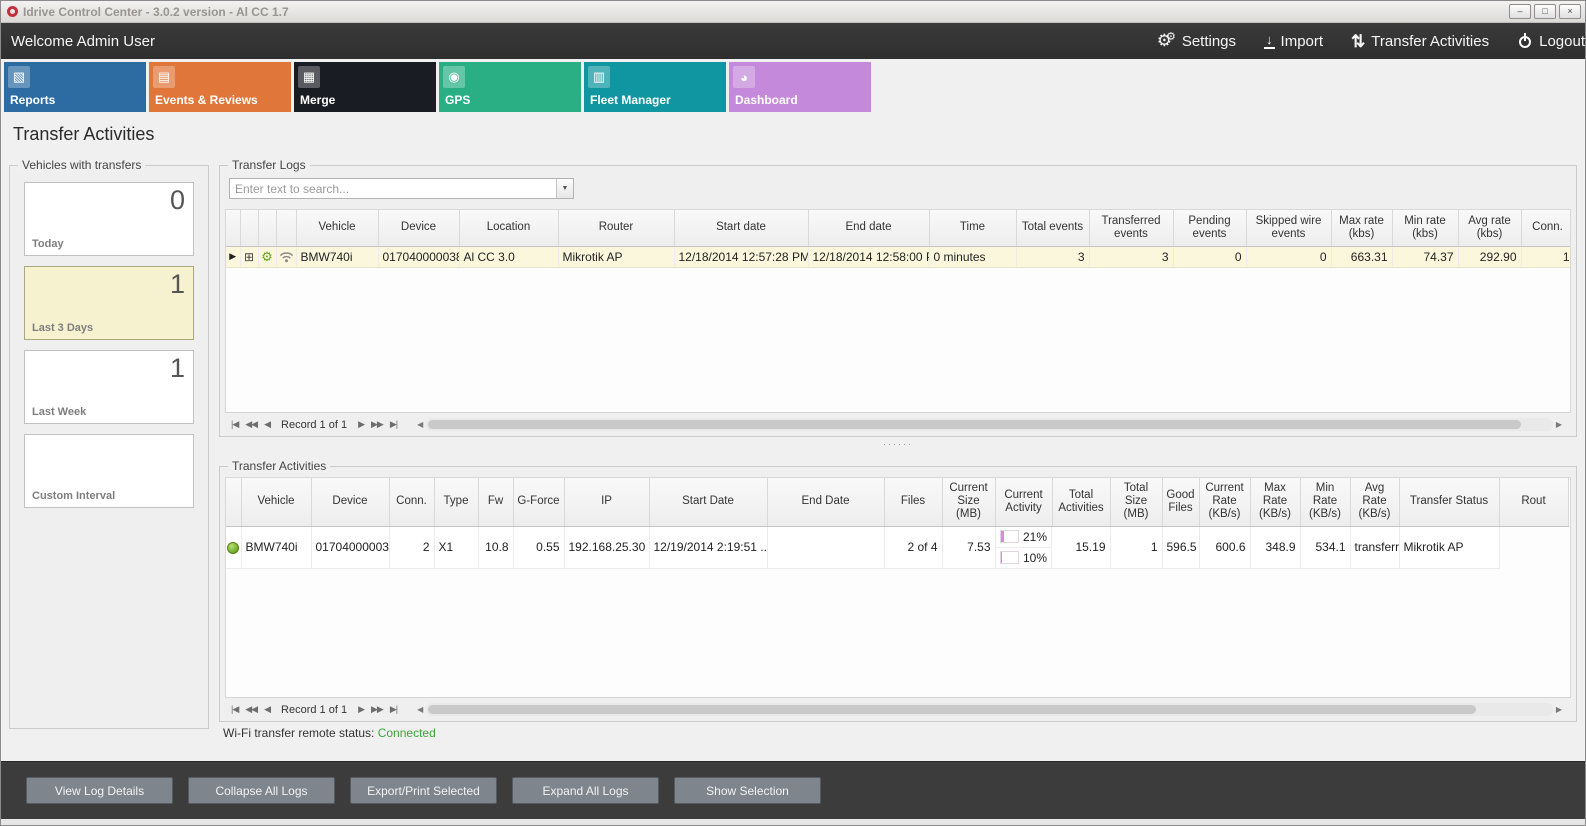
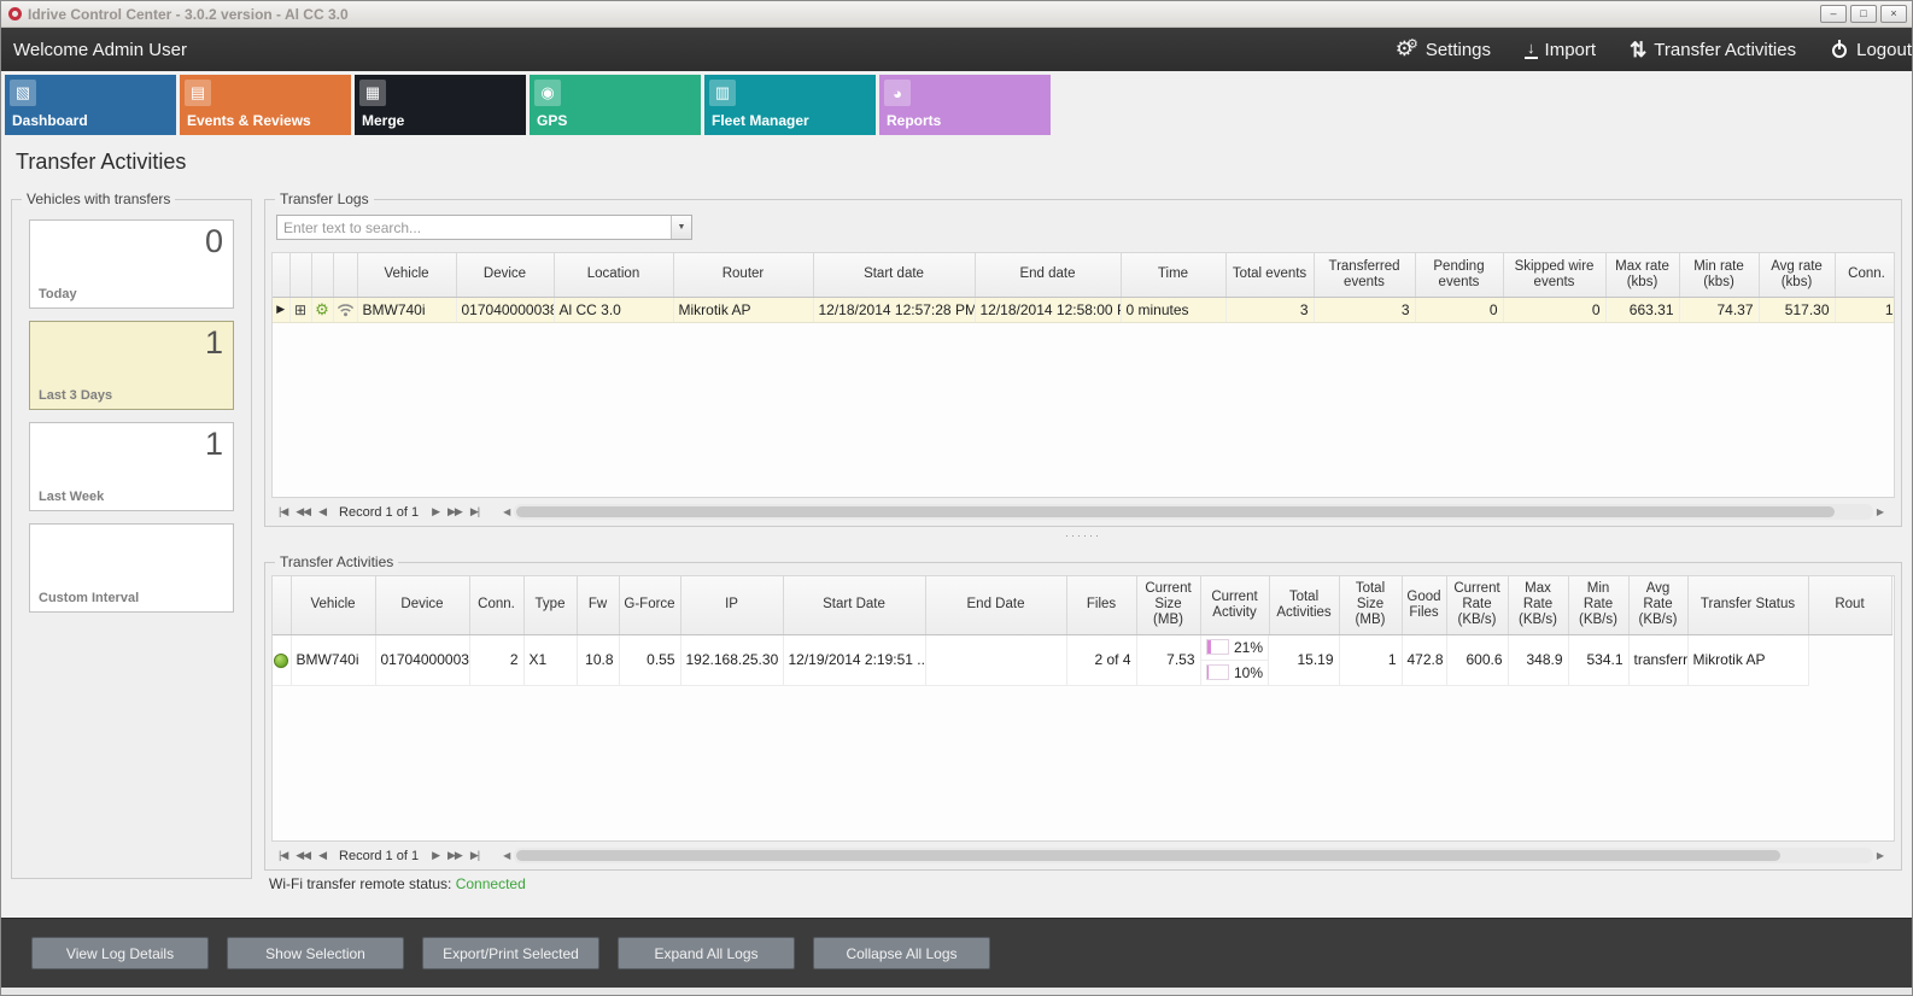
- Idrive Control Center - 3.0.2 version - Al CC 1.7
+ Idrive Control Center - 3.0.2 version - Al CC 3.0
  –
  □
  ×
  Welcome Admin User
  ⚙⚙
  Settings
  ↓
  Import
  ⇅
  Transfer Activities
  Logout
  ▧
- Reports
+ Dashboard
  ▤
  Events & Reviews
  ▦
  Merge
  ◉
  GPS
  ▥
  Fleet Manager
  ◕
- Dashboard
+ Reports
  Transfer Activities
  Vehicles with transfers
  0
  Today
  1
  Last 3 Days
  1
  Last Week
  Custom Interval
  Transfer Logs
  Enter text to search...
  				Vehicle	Device	Location	Router	Start date	End date	Time	Total events	Transferred events	Pending events	Skipped wire events	Max rate (kbs)	Min rate (kbs)	Avg rate (kbs)	Conn.
- ▶	⊞	⚙		BMW740i	01704000003	Al CC 3.0	Mikrotik AP	12/18/2014 12:57:28 PM	12/18/2014 12:58:00	0 minutes	3	3	0	0	663.31	74.37	292.90	1
+ ▶	⊞	⚙		BMW740i	01704000003	Al CC 3.0	Mikrotik AP	12/18/2014 12:57:28 PM	12/18/2014 12:58:00	0 minutes	3	3	0	0	663.31	74.37	517.30	1
  |◀
  ◀◀
  ◀
  Record 1 of 1
  ▶
  ▶▶
  ▶|
  ◀
  ▶
  ······
  Transfer Activities
  	Vehicle	Device	Conn.	Type	Fw	G-Force	IP	Start Date	End Date	Files	Current Size (MB)	Current Activity	Total Activities	Total Size (MB)	Good Files	Current Rate (KB/s)	Max Rate (KB/s)	Min Rate (KB/s)	Avg Rate (KB/s)	Transfer Status	Rout
- 	BMW740i	01704000003	2	X1	10.8	0.55	192.168.25.30	12/19/2014 2:19:51 ..		2 of 4	7.53	21% 10%															15.19	1	596.5	600.6	348.9	534.1	transferr	Mikrotik AP
+ 	BMW740i	01704000003	2	X1	10.8	0.55	192.168.25.30	12/19/2014 2:19:51 ..		2 of 4	7.53	21% 10%															15.19	1	472.8	600.6	348.9	534.1	transferr	Mikrotik AP
  |◀
  ◀◀
  ◀
  Record 1 of 1
  ▶
  ▶▶
  ▶|
  ◀
  ▶
  Wi-Fi transfer remote status: Connected
  View Log Details
- Collapse All Logs
+ Show Selection
  Export/Print Selected
  Expand All Logs
- Show Selection
+ Collapse All Logs
